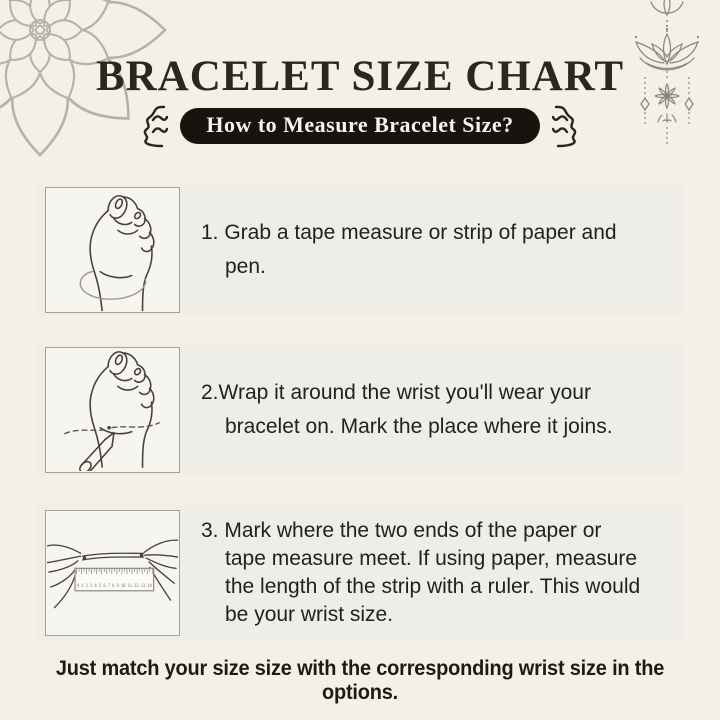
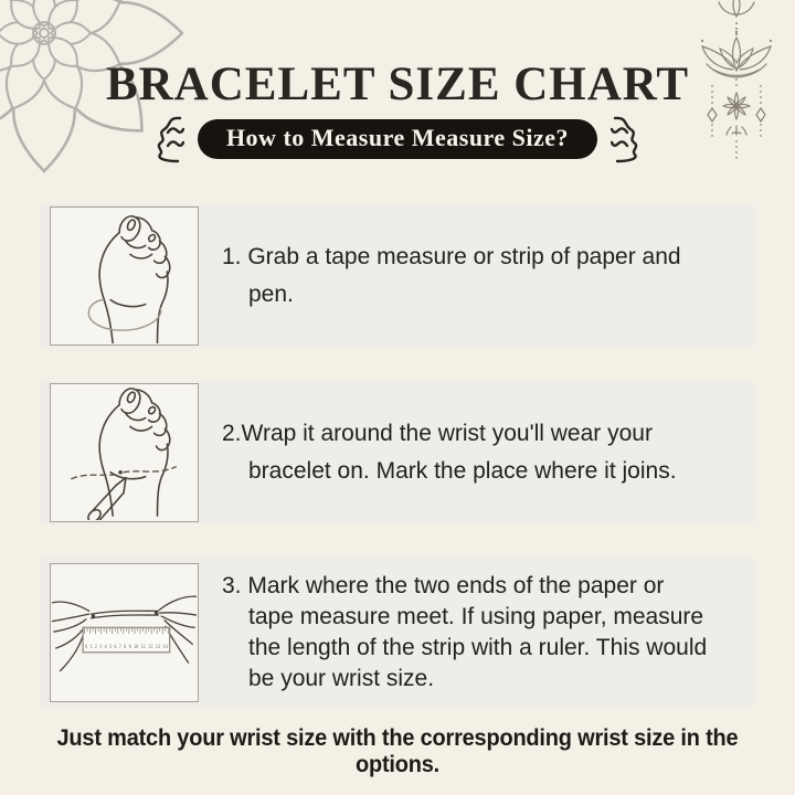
  BRACELET SIZE CHART
- How to Measure Bracelet Size?
+ How to Measure Measure Size?
  1. Grab a tape measure or strip of paper and
  pen.
  2.Wrap it around the wrist you'll wear your
  bracelet on. Mark the place where it joins.
  3. Mark where the two ends of the paper or
  tape measure meet. If using paper, measure
  the length of the strip with a ruler. This would
  be your wrist size.
- Just match your size size with the corresponding wrist size in the options.
+ Just match your wrist size with the corresponding wrist size in the options.
